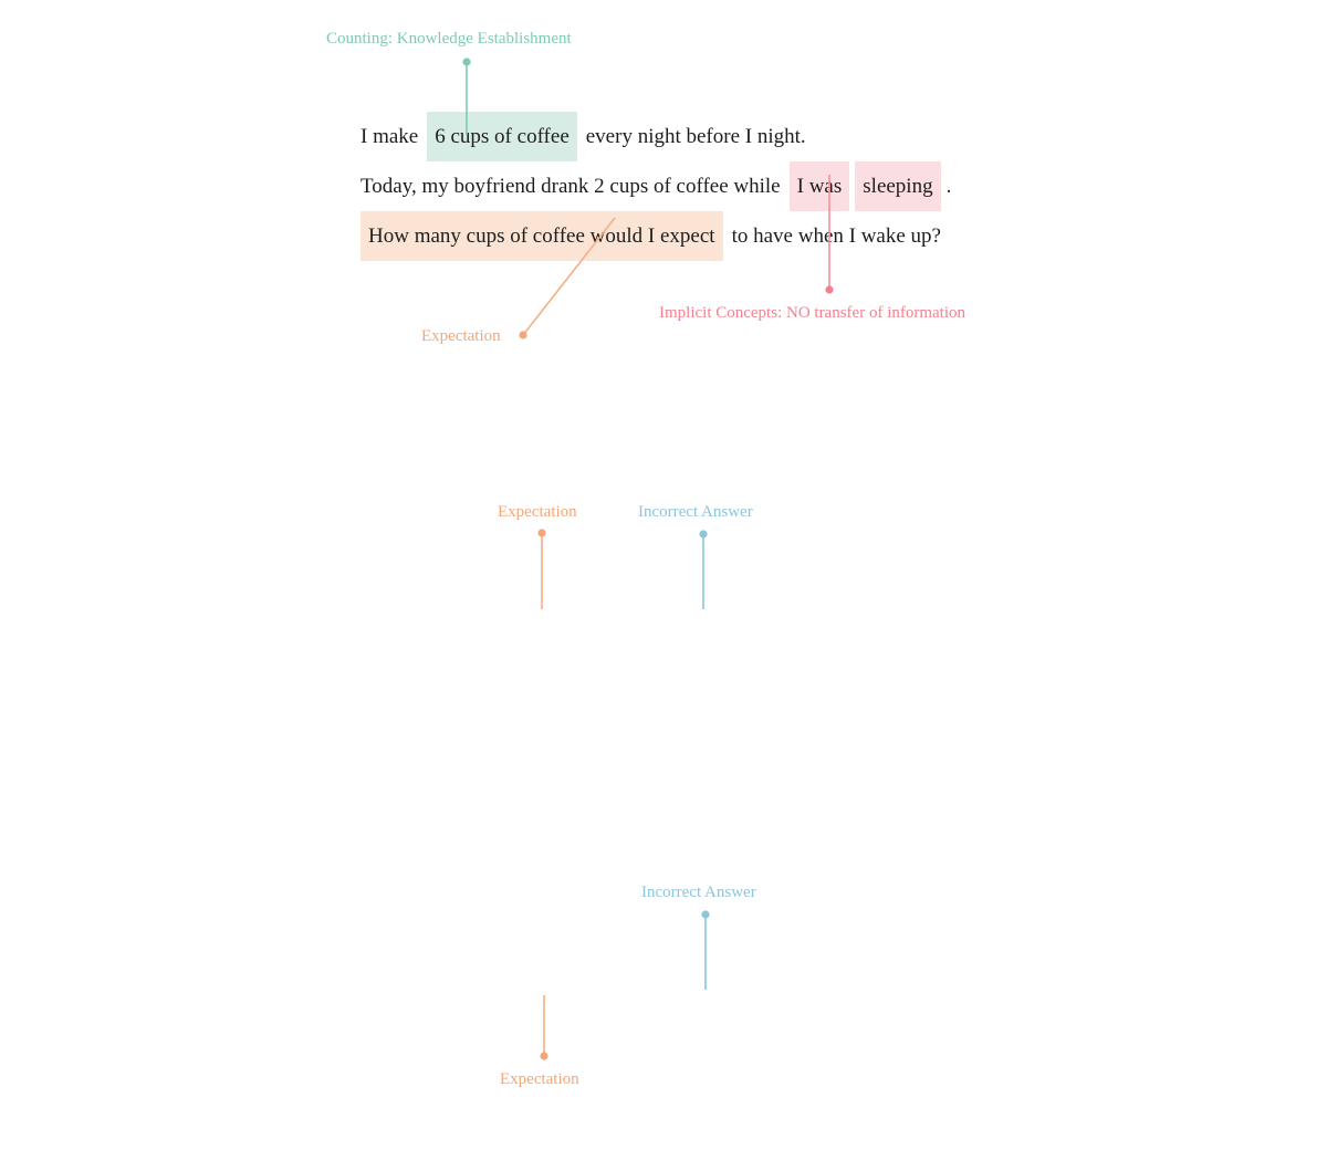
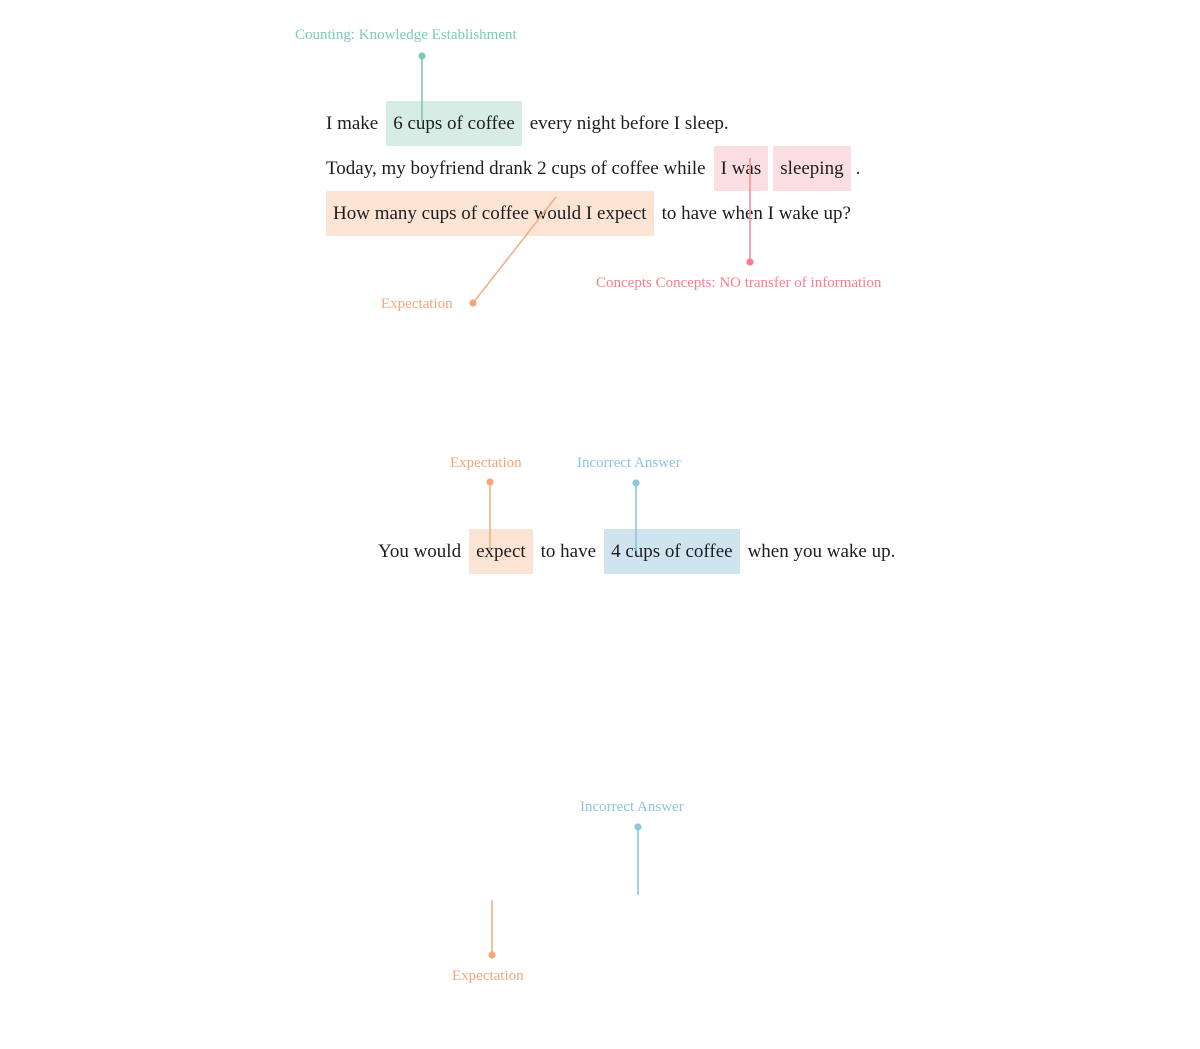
  Counting: Knowledge Establishment
- Implicit Concepts: NO transfer of information
+ Concepts Concepts: NO transfer of information
  Expectation
  Expectation
  Incorrect Answer
  Incorrect Answer
  Expectation
- I make 6 cups of coffee every night before I night. Today, my boyfriend drank 2 cups of coffee while I ws sleeping .How many cups of coffee would I expect to have when I wake up?
+ I make 6 cups of coffee every night before I sleep. Today, my boyfriend drank 2 cups of coffee while I ws sleeping .How many cups of coffee would I expect to have when I wake up?
+ You would expect to have 4 cups of coffee when you wake up.
